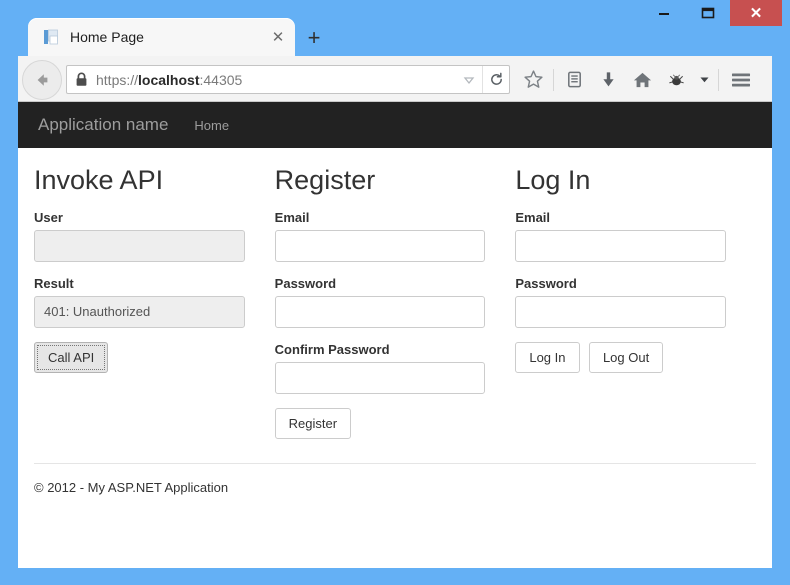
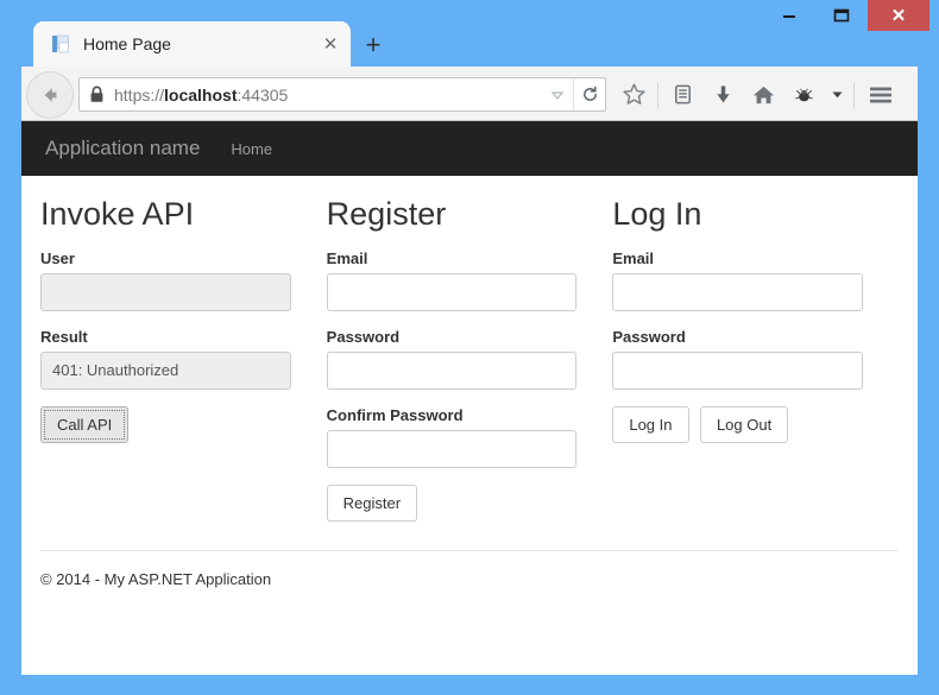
  ✕
  Home Page
  ✕
  +
  https://localhost:44305
  Application name
  Home
  Invoke API
  User
  Result
  401: Unauthorized Call API
  Register
  Email
  Password
  Confirm Password
  Register
  Log In
  Email
  Password
  Log In Log Out
- © 2012 - My ASP.NET Application
+ © 2014 - My ASP.NET Application
